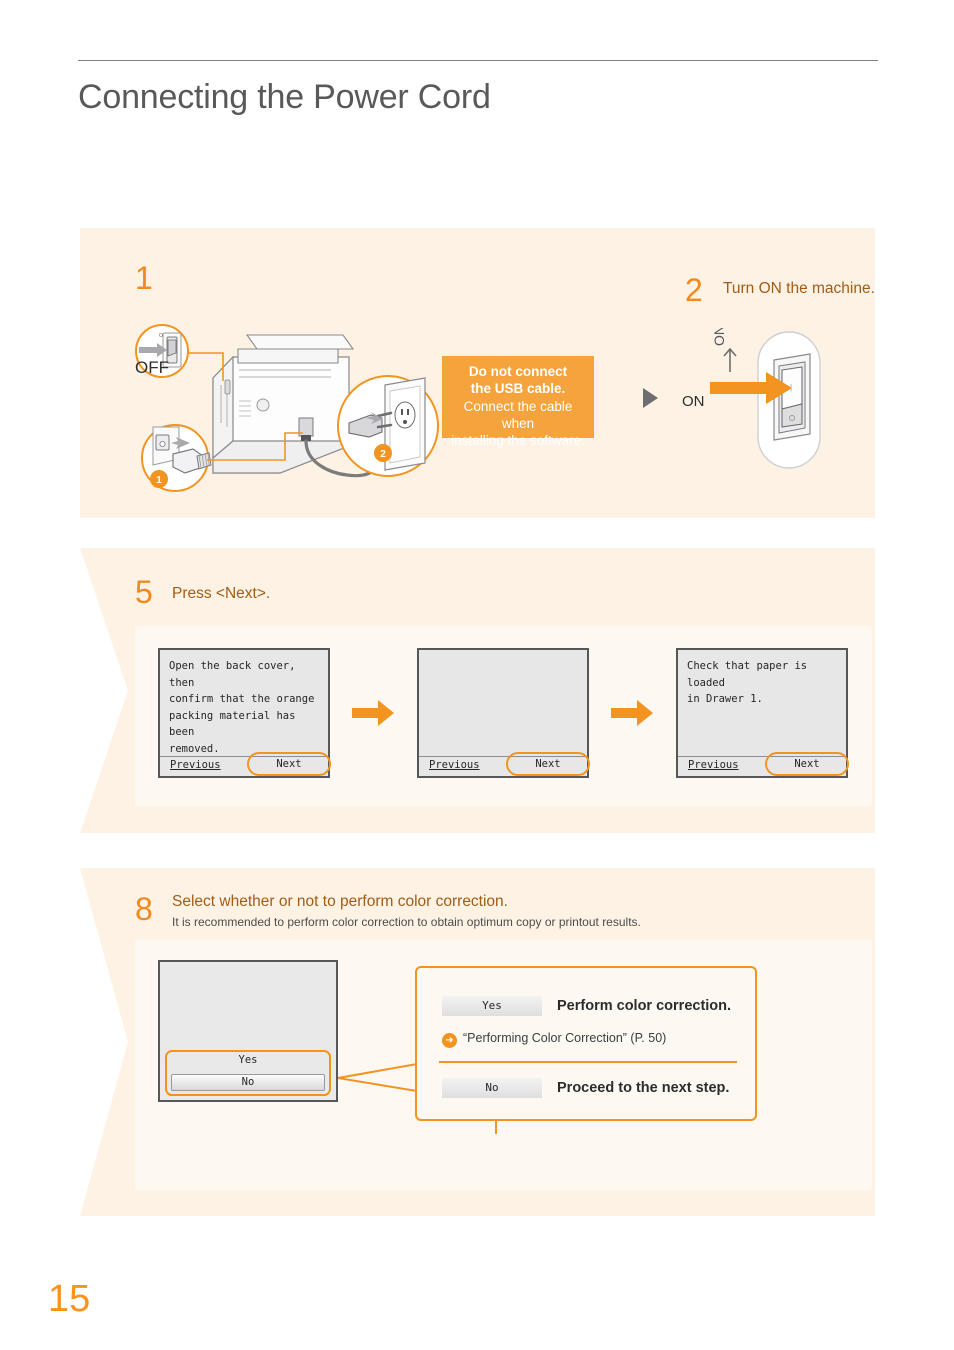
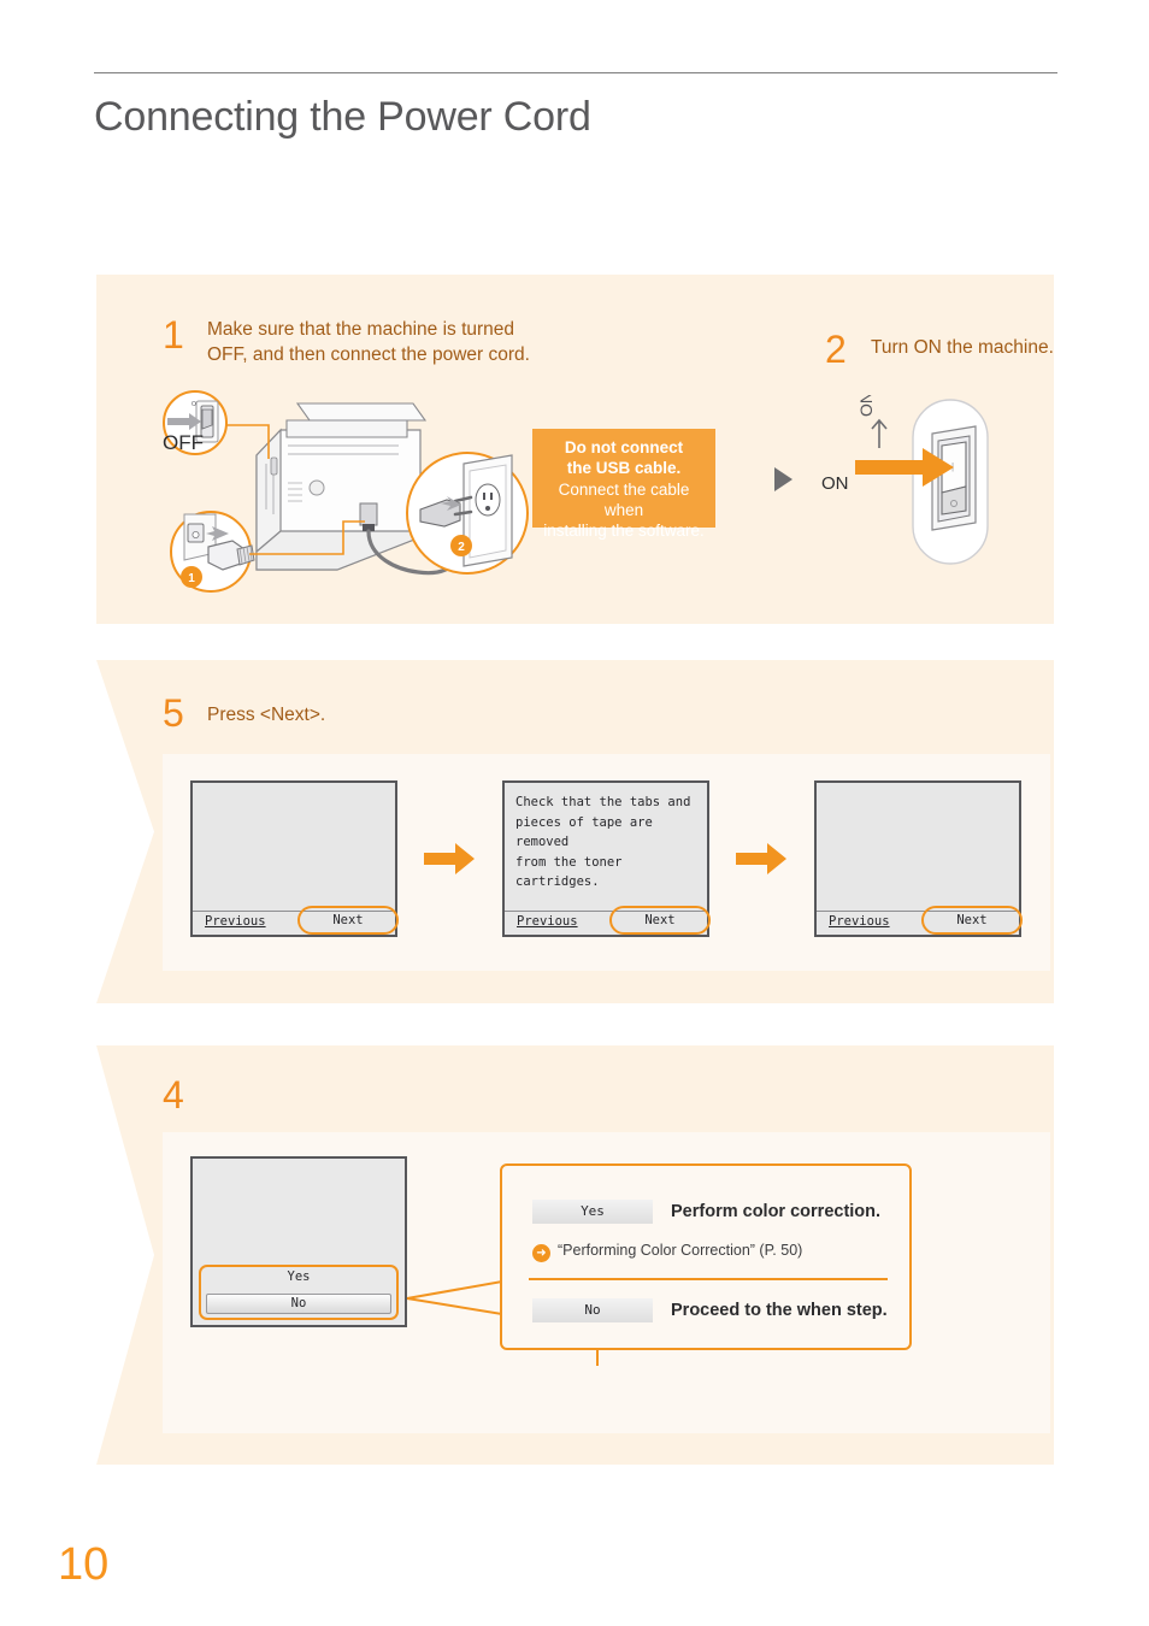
  Connecting the Power Cord
  1
+ Make sure that the machine is turned
+ OFF, and then connect the power cord.
  2
  Turn ON the machine.
  OFF
  1
  2
  Do not connect
  the USB cable.
  Connect the cable when
  installing the software.
  ON
  5
  Press <Next>.
- Open the back cover, then
- confirm that the orange
- packing material has been
- removed.
  Previous
  Next
+ Check that the tabs and
+ pieces of tape are removed
+ from the toner cartridges.
  Previous
  Next
- Check that paper is loaded
- in Drawer 1.
  Previous
  Next
- 8
+ 4
- Select whether or not to perform color correction.
- It is recommended to perform color correction to obtain optimum copy or printout results.
  Yes
  No
  Yes
  Perform color correction.
  ➜
  “Performing Color Correction” (P. 50)
  No
- Proceed to the next step.
+ Proceed to the when step.
- 15
+ 10
